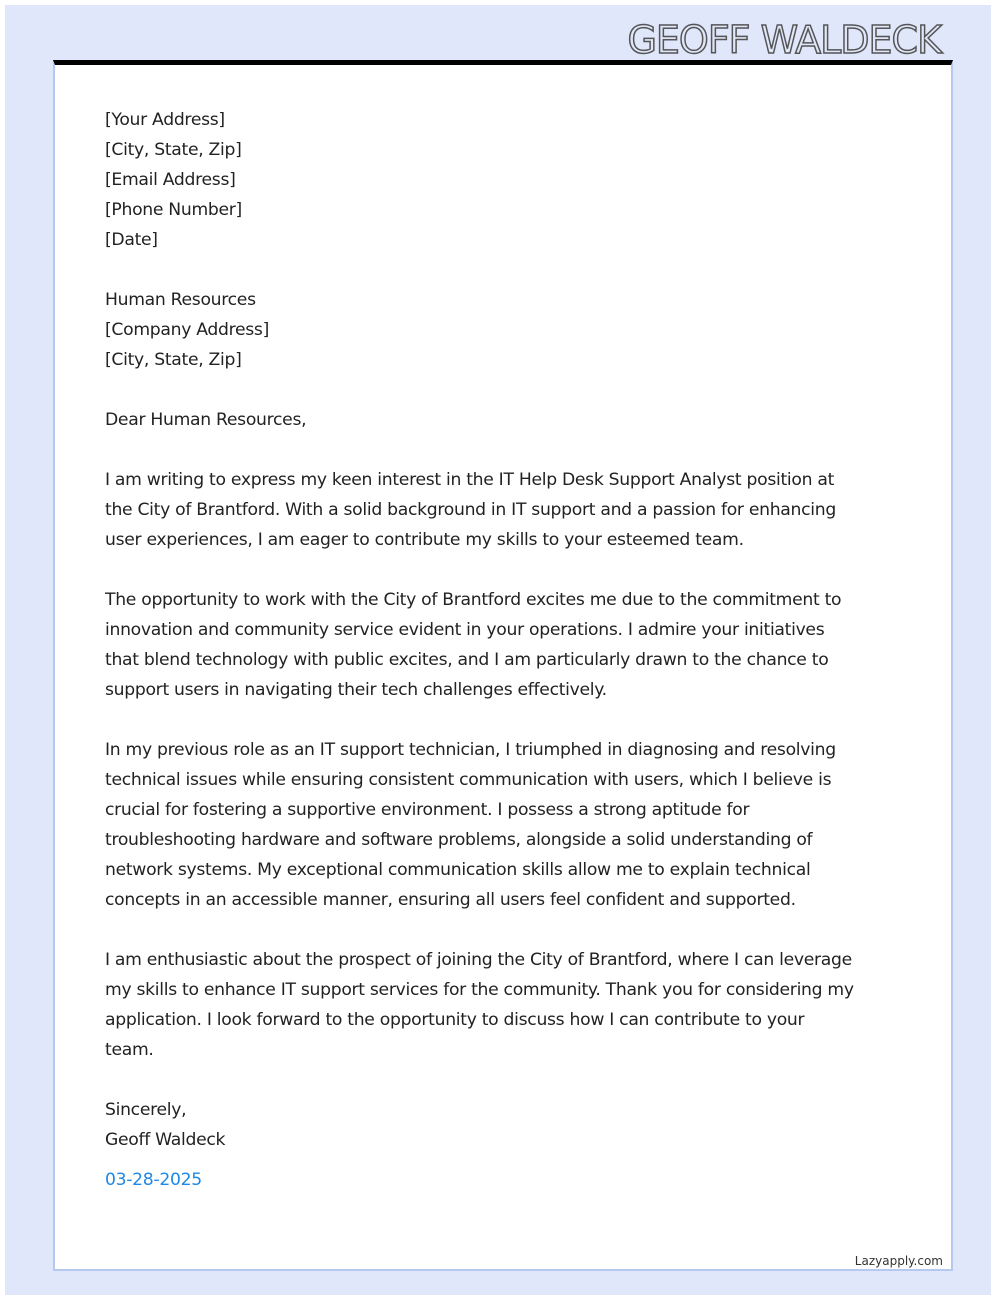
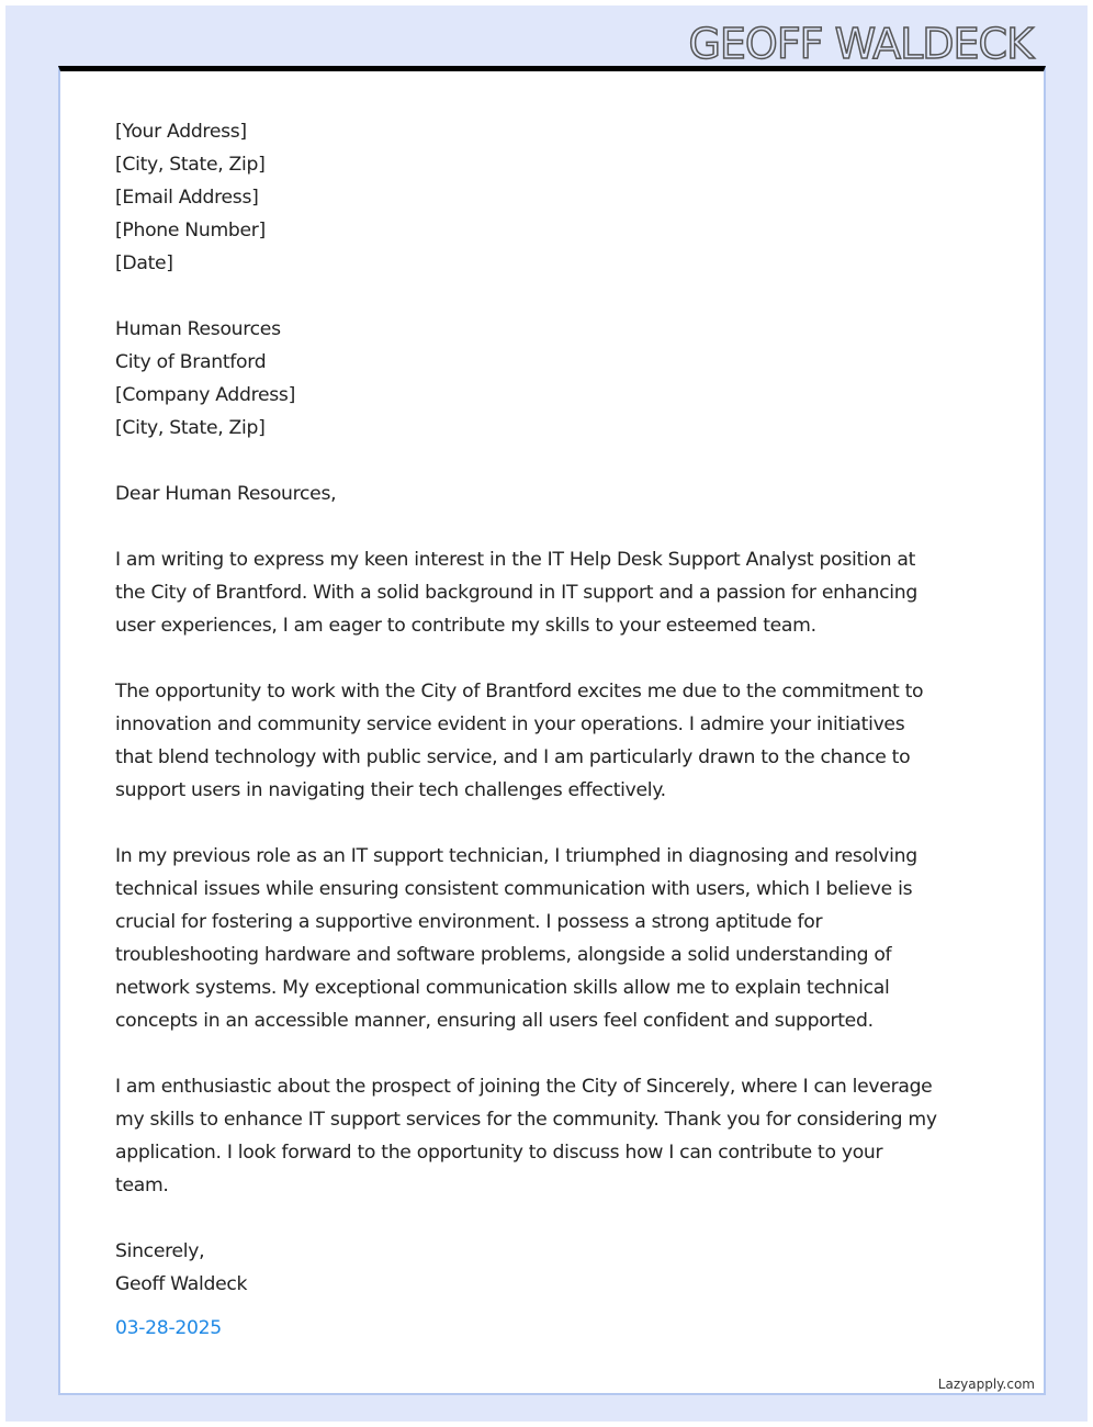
  GEOFF WALDECK
  [Your Address]
  [City, State, Zip]
  [Email Address]
  [Phone Number]
  [Date]
  Human Resources
+ City of Brantford
  [Company Address]
  [City, State, Zip]
  Dear Human Resources,
  I am writing to express my keen interest in the IT Help Desk Support Analyst position at
  the City of Brantford. With a solid background in IT support and a passion for enhancing
  user experiences, I am eager to contribute my skills to your esteemed team.
  The opportunity to work with the City of Brantford excites me due to the commitment to
  innovation and community service evident in your operations. I admire your initiatives
- that blend technology with public excites, and I am particularly drawn to the chance to
+ that blend technology with public service, and I am particularly drawn to the chance to
  support users in navigating their tech challenges effectively.
  In my previous role as an IT support technician, I triumphed in diagnosing and resolving
  technical issues while ensuring consistent communication with users, which I believe is
  crucial for fostering a supportive environment. I possess a strong aptitude for
  troubleshooting hardware and software problems, alongside a solid understanding of
  network systems. My exceptional communication skills allow me to explain technical
  concepts in an accessible manner, ensuring all users feel confident and supported.
- I am enthusiastic about the prospect of joining the City of Brantford, where I can leverage
+ I am enthusiastic about the prospect of joining the City of Sincerely, where I can leverage
  my skills to enhance IT support services for the community. Thank you for considering my
  application. I look forward to the opportunity to discuss how I can contribute to your
  team.
  Sincerely,
  Geoff Waldeck
  03-28-2025
  Lazyapply.com
